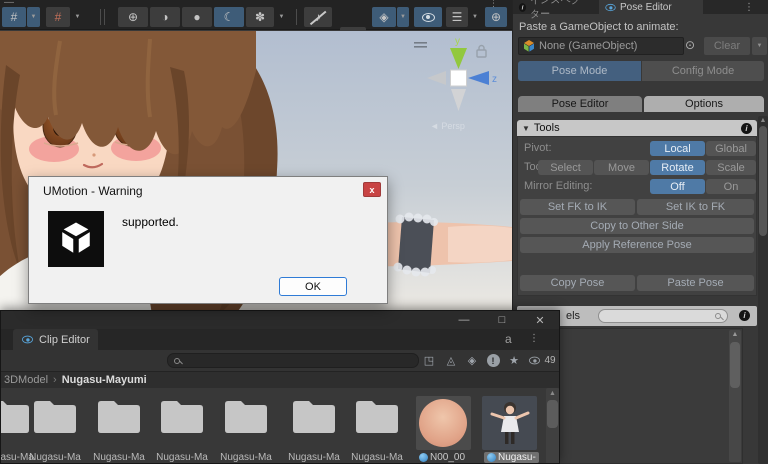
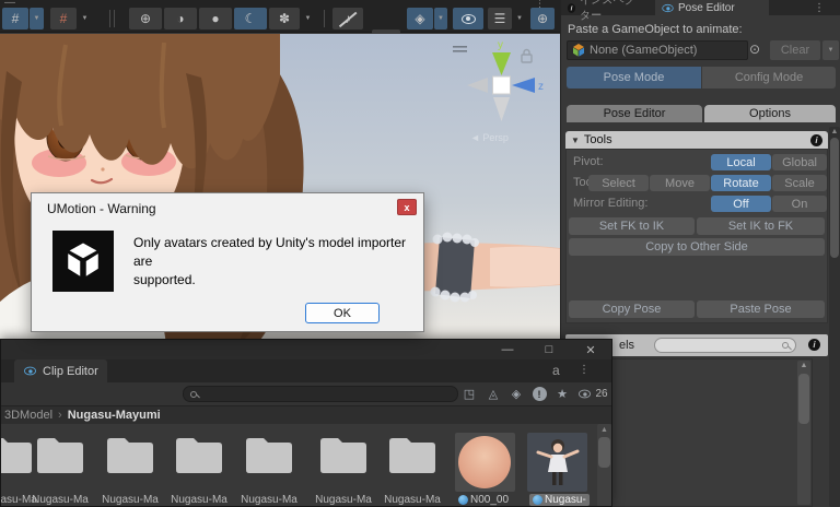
  —
  #
  #
  ⊕
  ◑
  ●
  ☾
  ✽
  ♪
  ◈
  ☰
  ⊕
  ⋮
  y
  z
  インスペクター
  Pose Editor
  ⋮
  Paste a GameObject to animate:
  None (GameObject)
  ⊙
  Clear
  Pose Mode
  Config Mode
  Pose Editor
  Options
  ▼
  Tools
  i
  Pivot:
  Local
  Global
  Select
  Move
  Rotate
  Scale
  Mirror Editing:
  Off
  On
  Set FK to IK
  Set IK to FK
  Copy to Other Side
- Apply Reference Pose
  Copy Pose
  Paste Pose
  els
  i
  —
  □
  ✕
  Clip Editor
  a
  ⋮
  ◳
  ◬
  ◈
  !
  ★
- 49
+ 26
  3DModel
  ›
  Nugasu-Mayumi
  Nugasu-Ma
  Nugasu-Ma
  Nugasu-Ma
  Nugasu-Ma
  Nugasu-Ma
  Nugasu-Ma
  N00_00
  Nugasu-
  UMotion - Warning
  x
+ Only avatars created by Unity's model importer are
  supported.
  OK
